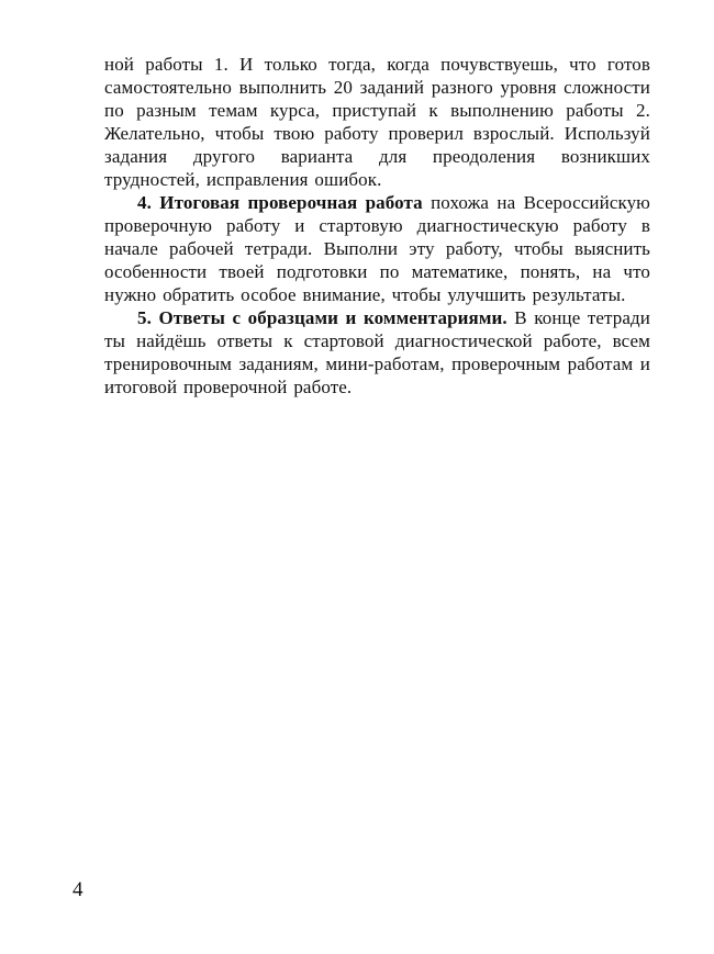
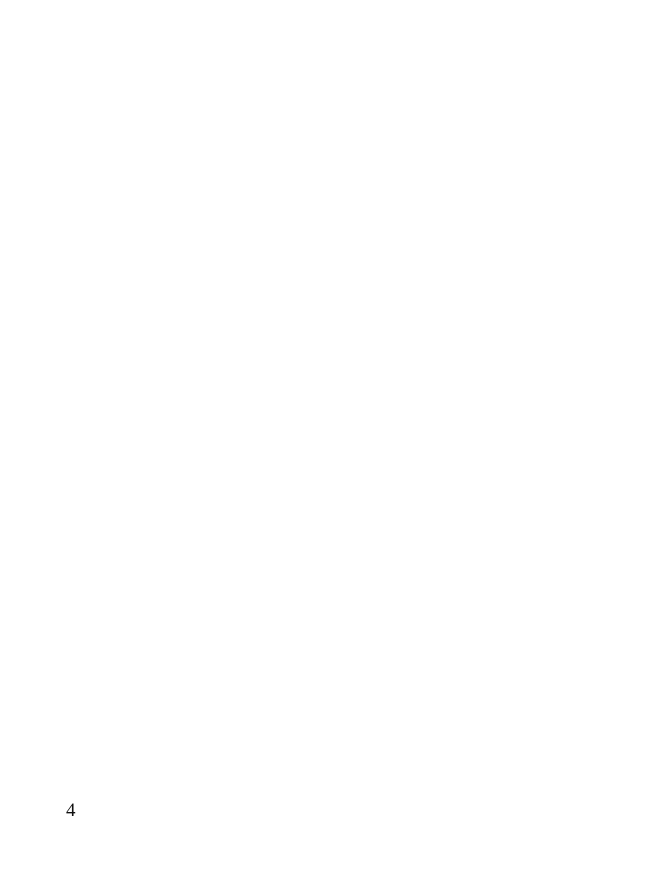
- ной работы 1. И только тогда, когда почувствуешь, что готов самостоятельно выполнить 20 заданий разного уровня сложности по разным темам курса, приступай к выполнению работы 2. Желательно, чтобы твою работу проверил взрослый. Используй задания другого варианта для преодоления возникших трудностей, исправления ошибок.
- 4. Итоговая проверочная работа похожа на Всероссийскую проверочную работу и стартовую диагностическую работу в начале рабочей тетради. Выполни эту работу, чтобы выяснить особенности твоей подготовки по математике, понять, на что нужно обратить особое внимание, чтобы улучшить результаты.
- 5. Ответы с образцами и комментариями. В конце тетради ты найдёшь ответы к стартовой диагностической работе, всем тренировочным заданиям, мини-работам, проверочным работам и итоговой проверочной работе.
  4
